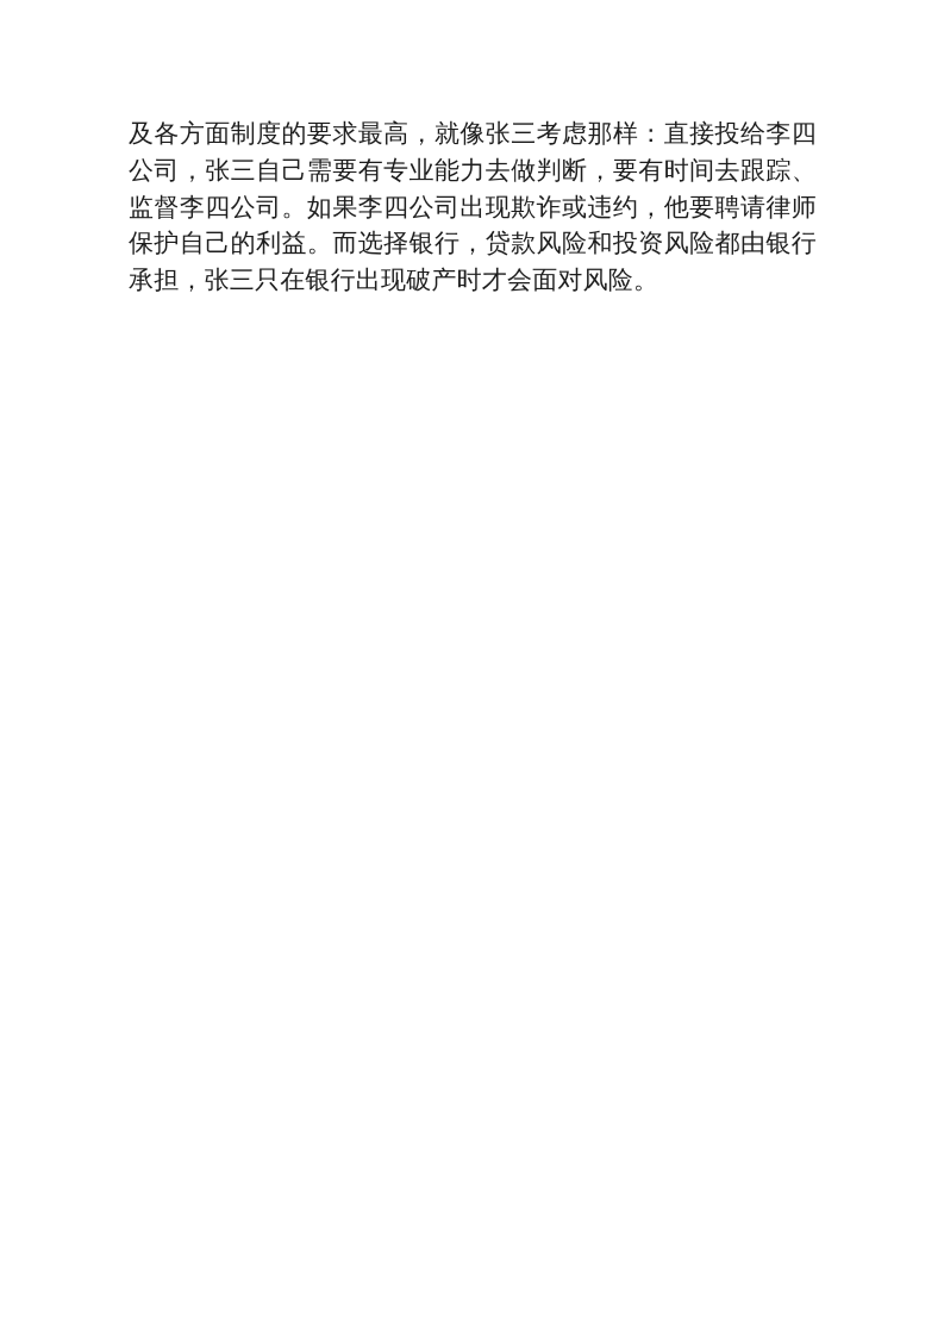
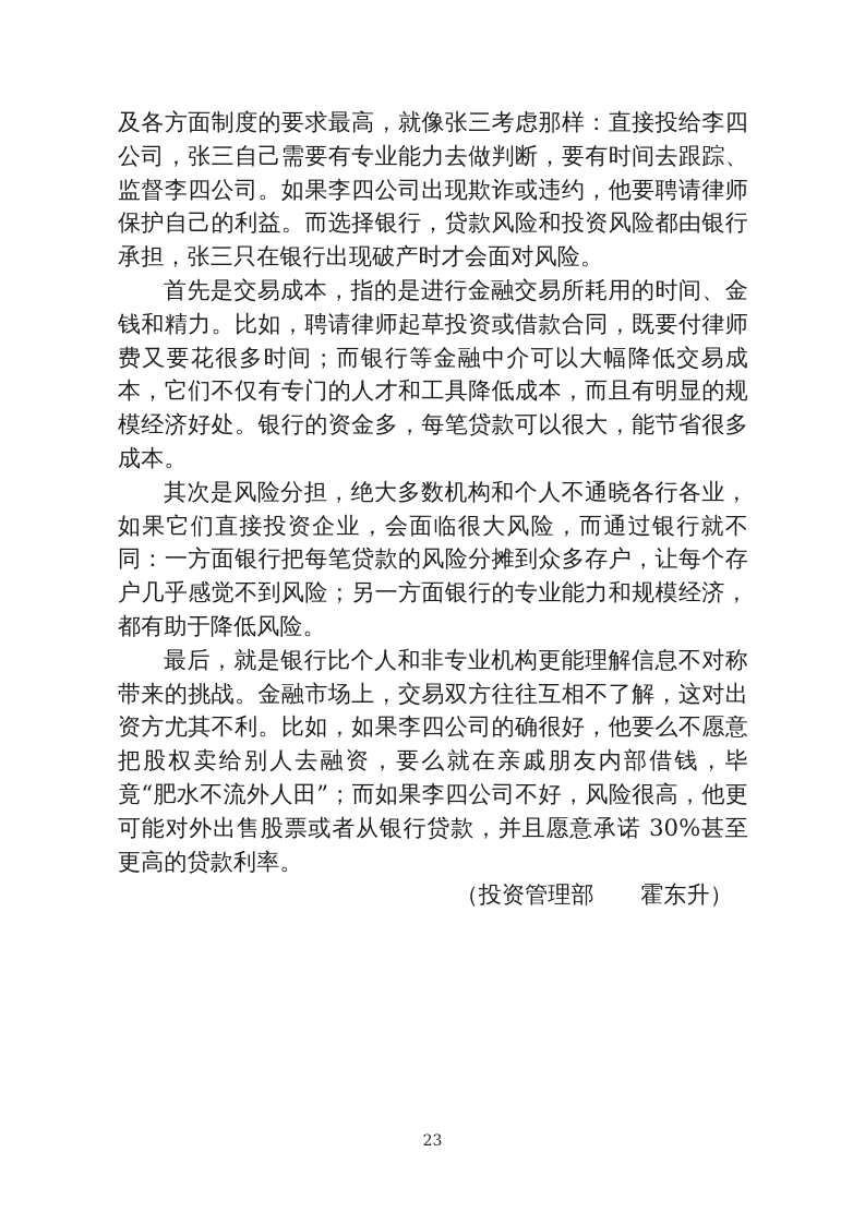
  及各方面制度的要求最高，就像张三考虑那样：直接投给李四公司，张三自己需要有专业能力去做判断，要有时间去跟踪、监督李四公司。如果李四公司出现欺诈或违约，他要聘请律师保护自己的利益。而选择银行，贷款风险和投资风险都由银行承担，张三只在银行出现破产时才会面对风险。
+ 首先是交易成本，指的是进行金融交易所耗用的时间、金钱和精力。比如，聘请律师起草投资或借款合同，既要付律师费又要花很多时间；而银行等金融中介可以大幅降低交易成本，它们不仅有专门的人才和工具降低成本，而且有明显的规模经济好处。银行的资金多，每笔贷款可以很大，能节省很多成本。
+ 其次是风险分担，绝大多数机构和个人不通晓各行各业，如果它们直接投资企业，会面临很大风险，而通过银行就不同：一方面银行把每笔贷款的风险分摊到众多存户，让每个存户几乎感觉不到风险；另一方面银行的专业能力和规模经济，都有助于降低风险。
+ 最后，就是银行比个人和非专业机构更能理解信息不对称带来的挑战。金融市场上，交易双方往往互相不了解，这对出资方尤其不利。比如，如果李四公司的确很好，他要么不愿意把股权卖给别人去融资，要么就在亲戚朋友内部借钱，毕竟“肥水不流外人田”；而如果李四公司不好，风险很高，他更可能对外出售股票或者从银行贷款，并且愿意承诺 30%甚至更高的贷款利率。
+ （投资管理部 霍东升）
+ 23
